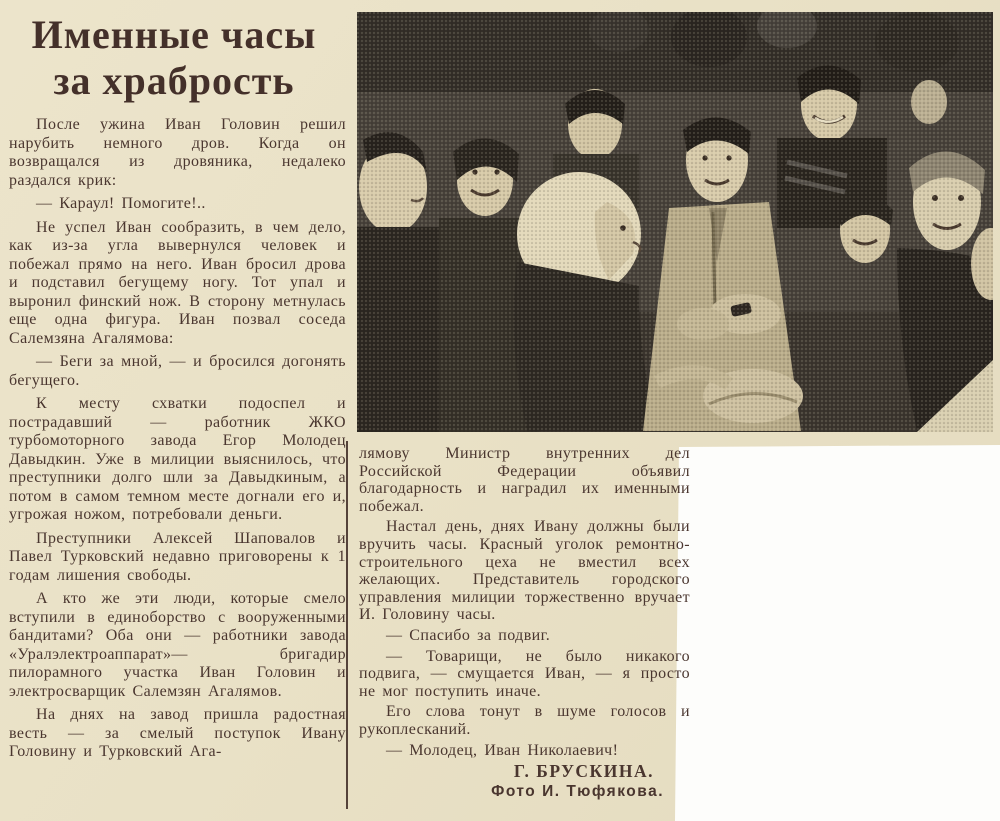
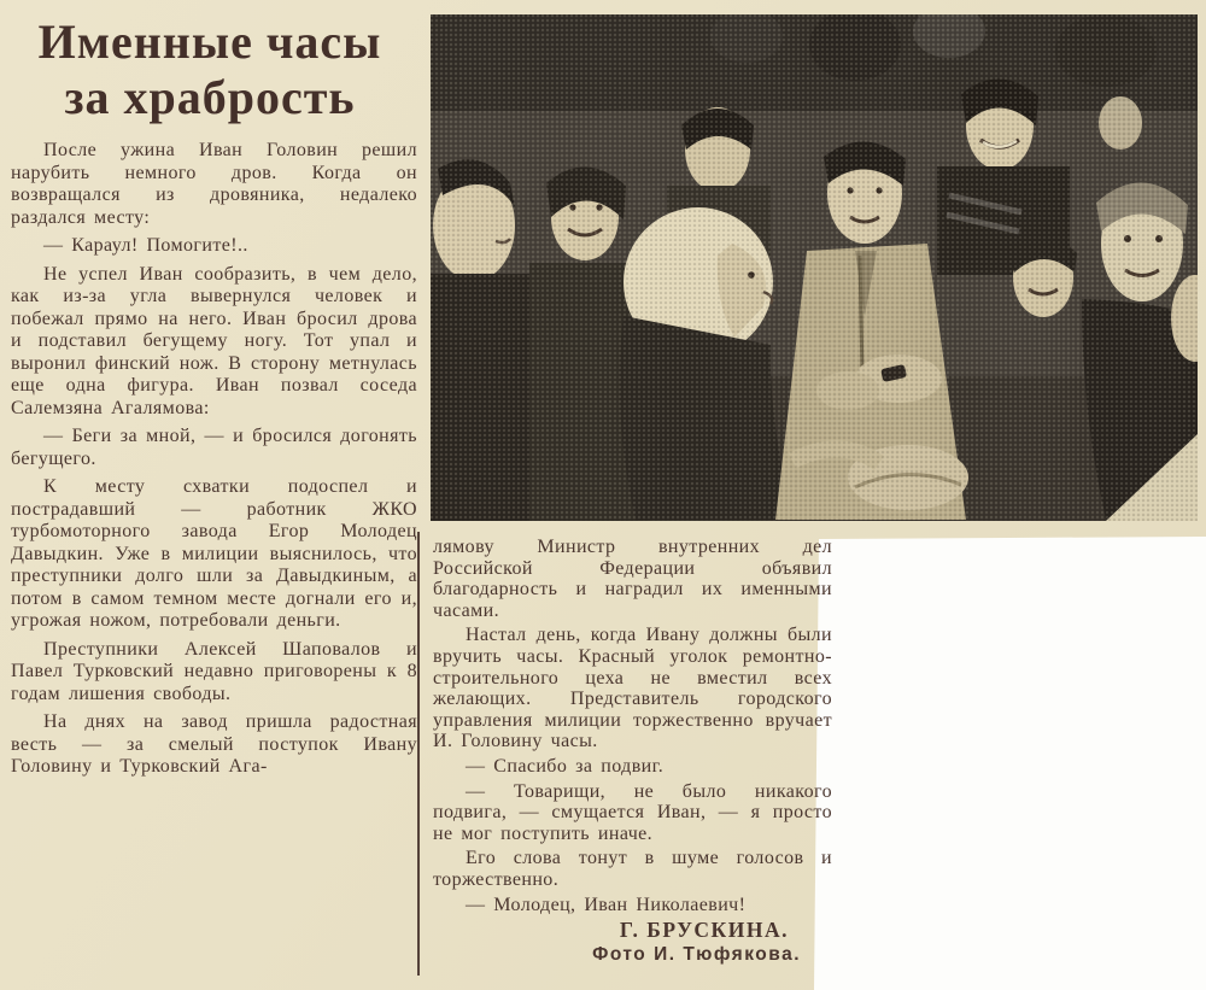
  Именные часы
  за храбрость
- После ужина Иван Головин решил нарубить немного дров. Когда он возвращался из дровяника, недалеко раздался крик:
+ После ужина Иван Головин решил нарубить немного дров. Когда он возвращался из дровяника, недалеко раздался месту:
  — Караул! Помогите!..
  Не успел Иван сообразить, в чем дело, как из-за угла вывернулся человек и побежал прямо на него. Иван бросил дрова и подставил бегущему ногу. Тот упал и выронил финский нож. В сторону метнулась еще одна фигура. Иван позвал соседа Салемзяна Агалямова:
  — Беги за мной, — и бросился догонять бегущего.
  К месту схватки подоспел и пострадавший — работник ЖКО турбомоторного завода Егор Молодец Давыдкин. Уже в милиции выяснилось, что преступники долго шли за Давыдкиным, а потом в самом темном месте догнали его и, угрожая ножом, потребовали деньги.
- Преступники Алексей Шаповалов и Павел Турковский недавно приговорены к 1 годам лишения свободы.
+ Преступники Алексей Шаповалов и Павел Турковский недавно приговорены к 8 годам лишения свободы.
- А кто же эти люди, которые смело вступили в единоборство с вооруженными бандитами? Оба они — работники завода «Уралэлектроаппарат»— бригадир пилорамного участка Иван Головин и электросварщик Салемзян Агалямов.
  На днях на завод пришла радостная весть — за смелый поступок Ивану Головину и Турковский Ага-
- лямову Министр внутренних дел Российской Федерации объявил благодарность и наградил их именными побежал.
+ лямову Министр внутренних дел Российской Федерации объявил благодарность и наградил их именными часами.
- Настал день, днях Ивану должны были вручить часы. Красный уголок ремонтно-строительного цеха не вместил всех желающих. Представитель городского управления милиции торжественно вручает И. Головину часы.
+ Настал день, когда Ивану должны были вручить часы. Красный уголок ремонтно-строительного цеха не вместил всех желающих. Представитель городского управления милиции торжественно вручает И. Головину часы.
  — Спасибо за подвиг.
  — Товарищи, не было никакого подвига, — смущается Иван, — я просто не мог поступить иначе.
- Его слова тонут в шуме голосов и рукоплесканий.
+ Его слова тонут в шуме голосов и торжественно.
  — Молодец, Иван Николаевич!
  Г. БРУСКИНА.
  Фото И. Тюфякова.
